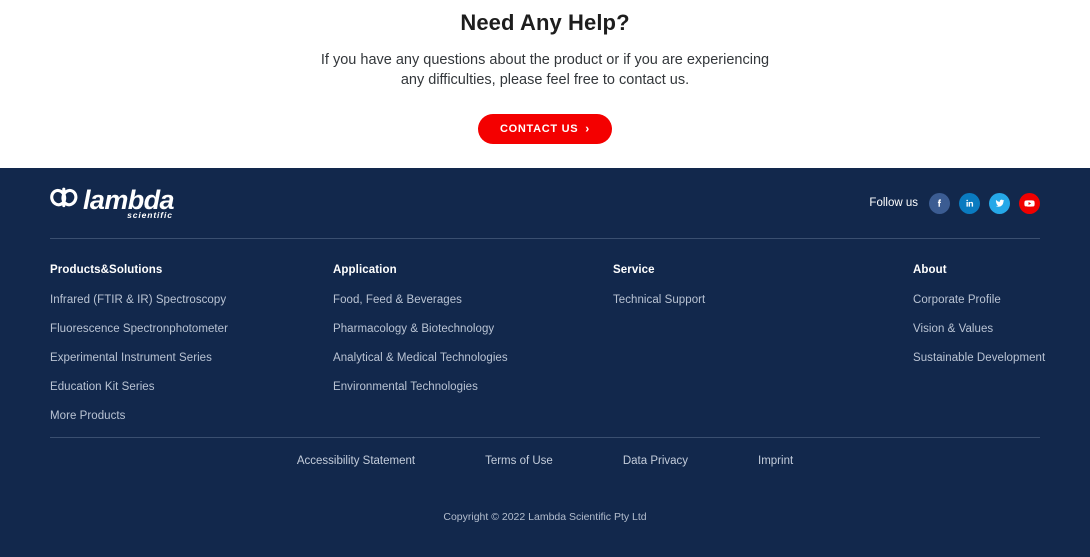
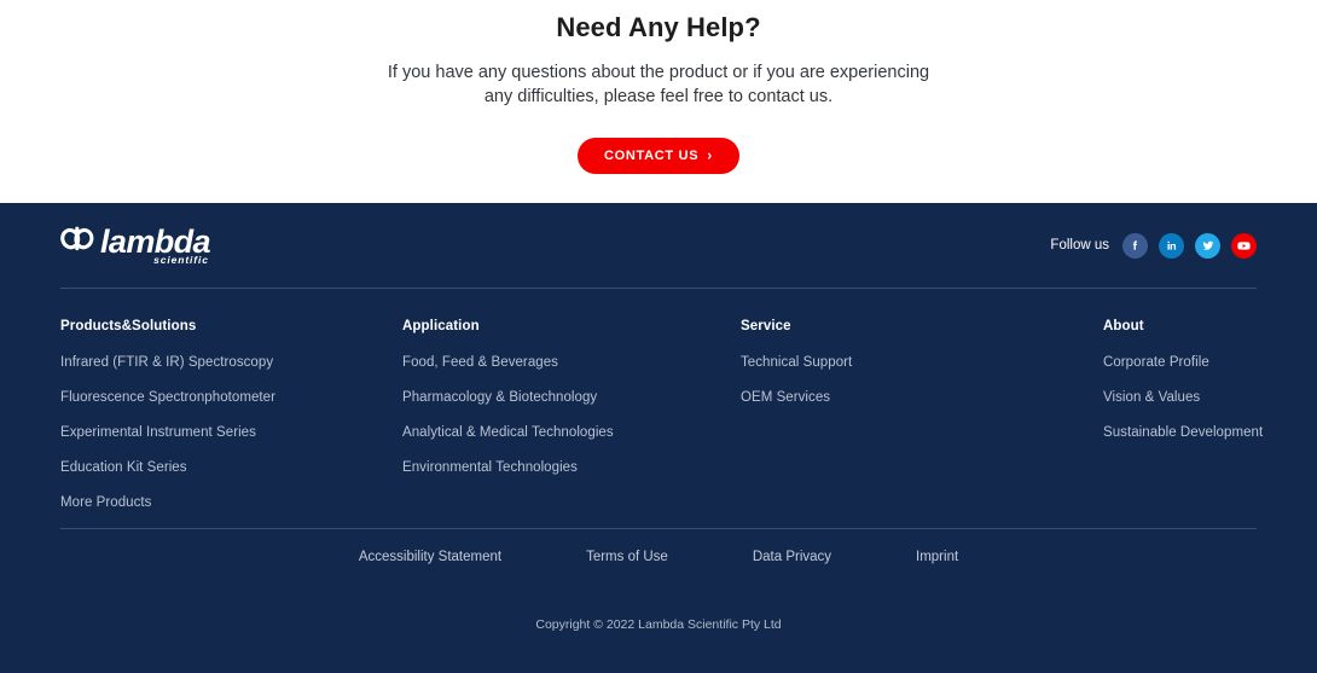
  Need Any Help?
  If you have any questions about the product or if you are experiencing any difficulties, please feel free to contact us.
  CONTACT US
  ›
  lambda
  scientific
  Follow us
  Products&Solutions
  Infrared (FTIR & IR) Spectroscopy
  Fluorescence Spectronphotometer
  Experimental Instrument Series
  Education Kit Series
  More Products
  Application
  Food, Feed & Beverages
  Pharmacology & Biotechnology
  Analytical & Medical Technologies
  Environmental Technologies
  Service
  Technical Support
+ OEM Services
  About
  Corporate Profile
  Vision & Values
  Sustainable Development
  Accessibility Statement
  Terms of Use
  Data Privacy
  Imprint
  Copyright © 2022 Lambda Scientific Pty Ltd
